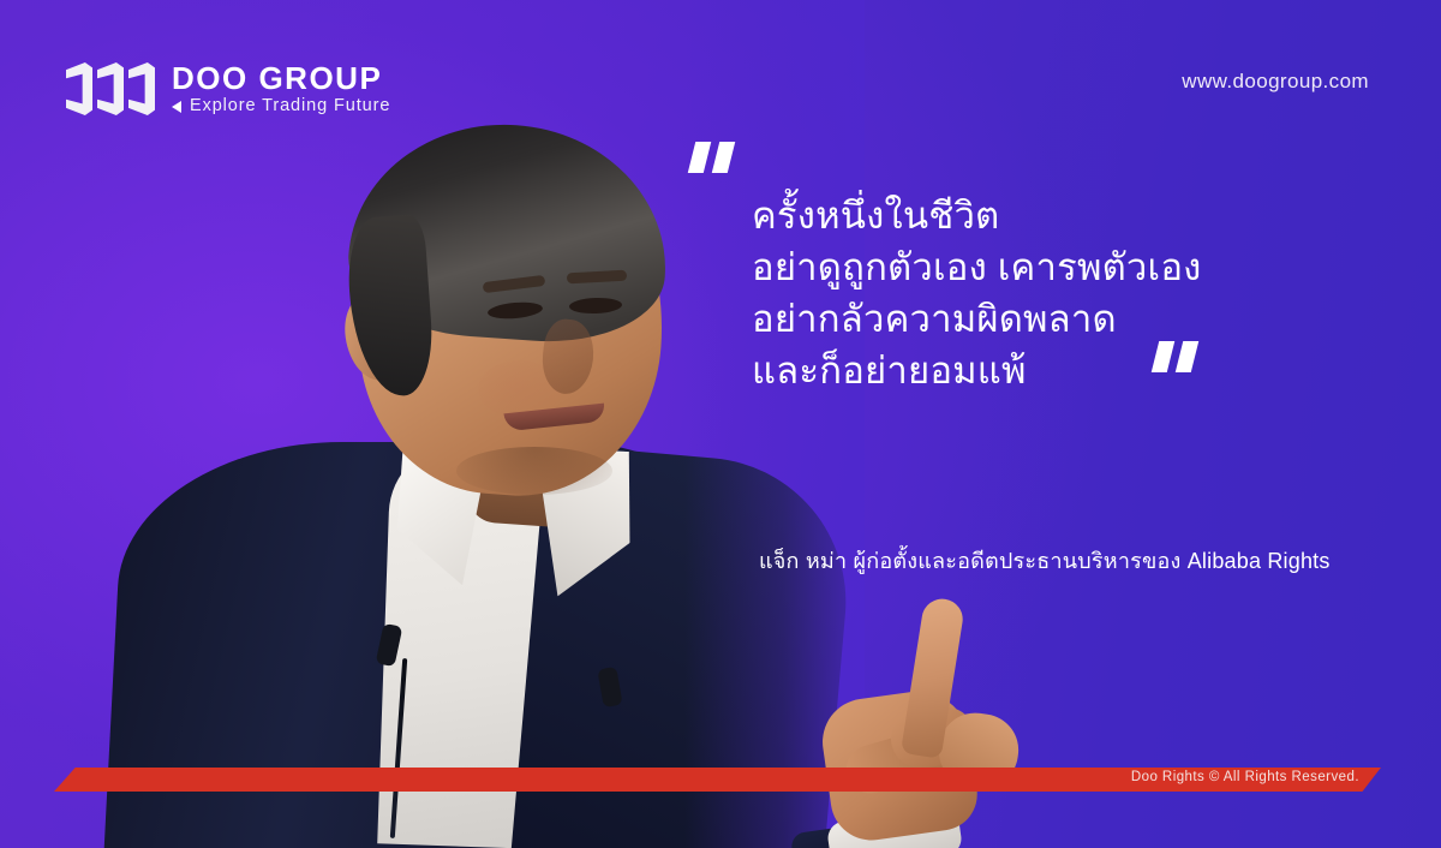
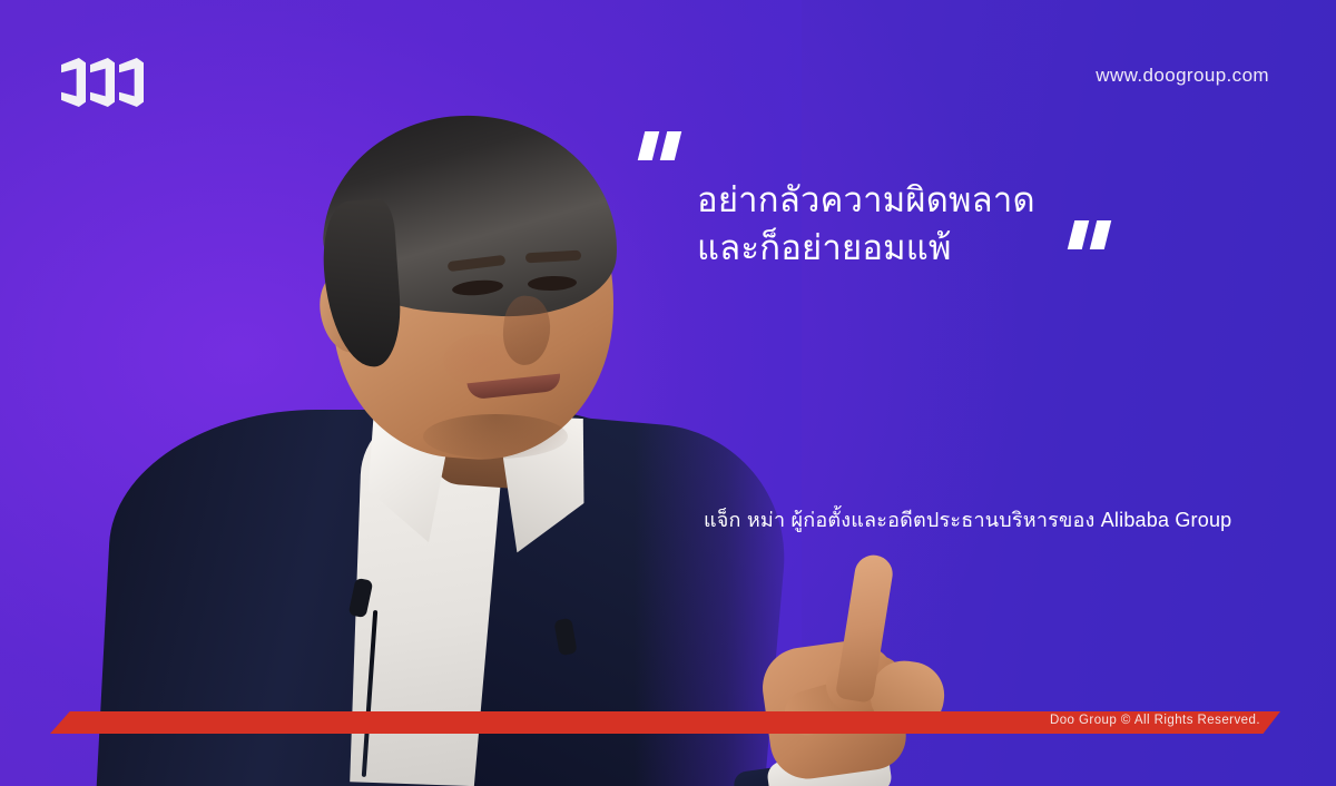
- DOO GROUP
- Explore Trading Future
  www.doogroup.com
- ครั้งหนึ่งในชีวิต
- อย่าดูถูกตัวเอง เคารพตัวเอง
  อย่ากลัวความผิดพลาด
  และก็อย่ายอมแพ้
- แจ็ก หม่า ผู้ก่อตั้งและอดีตประธานบริหารของ Alibaba Rights
+ แจ็ก หม่า ผู้ก่อตั้งและอดีตประธานบริหารของ Alibaba Group
- Doo Rights © All Rights Reserved.
+ Doo Group © All Rights Reserved.
